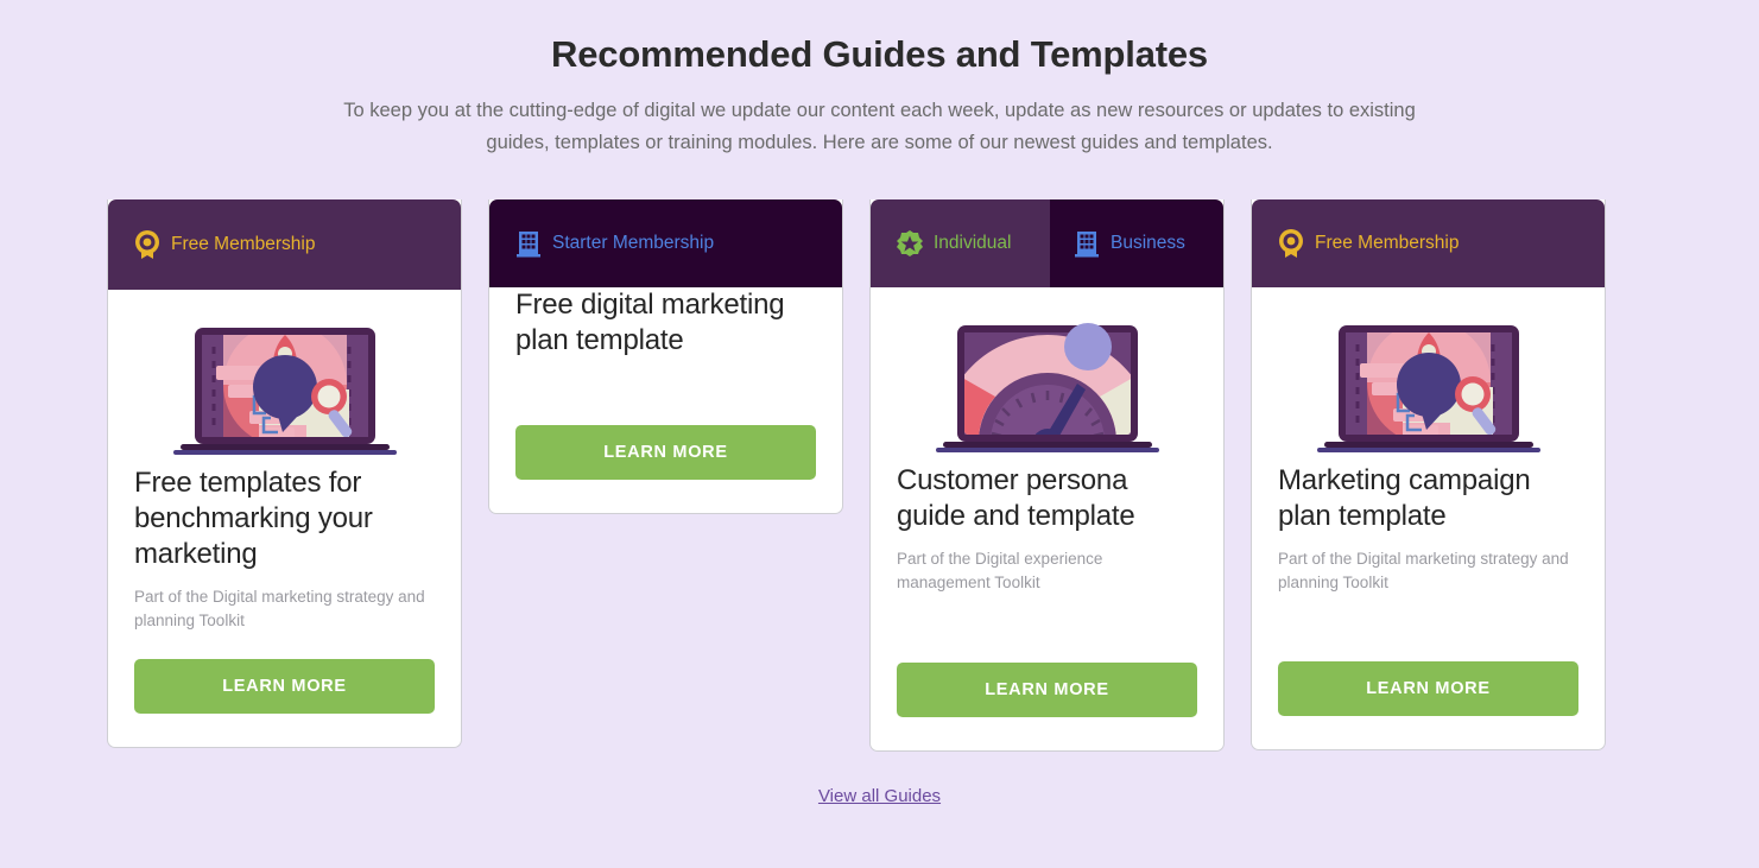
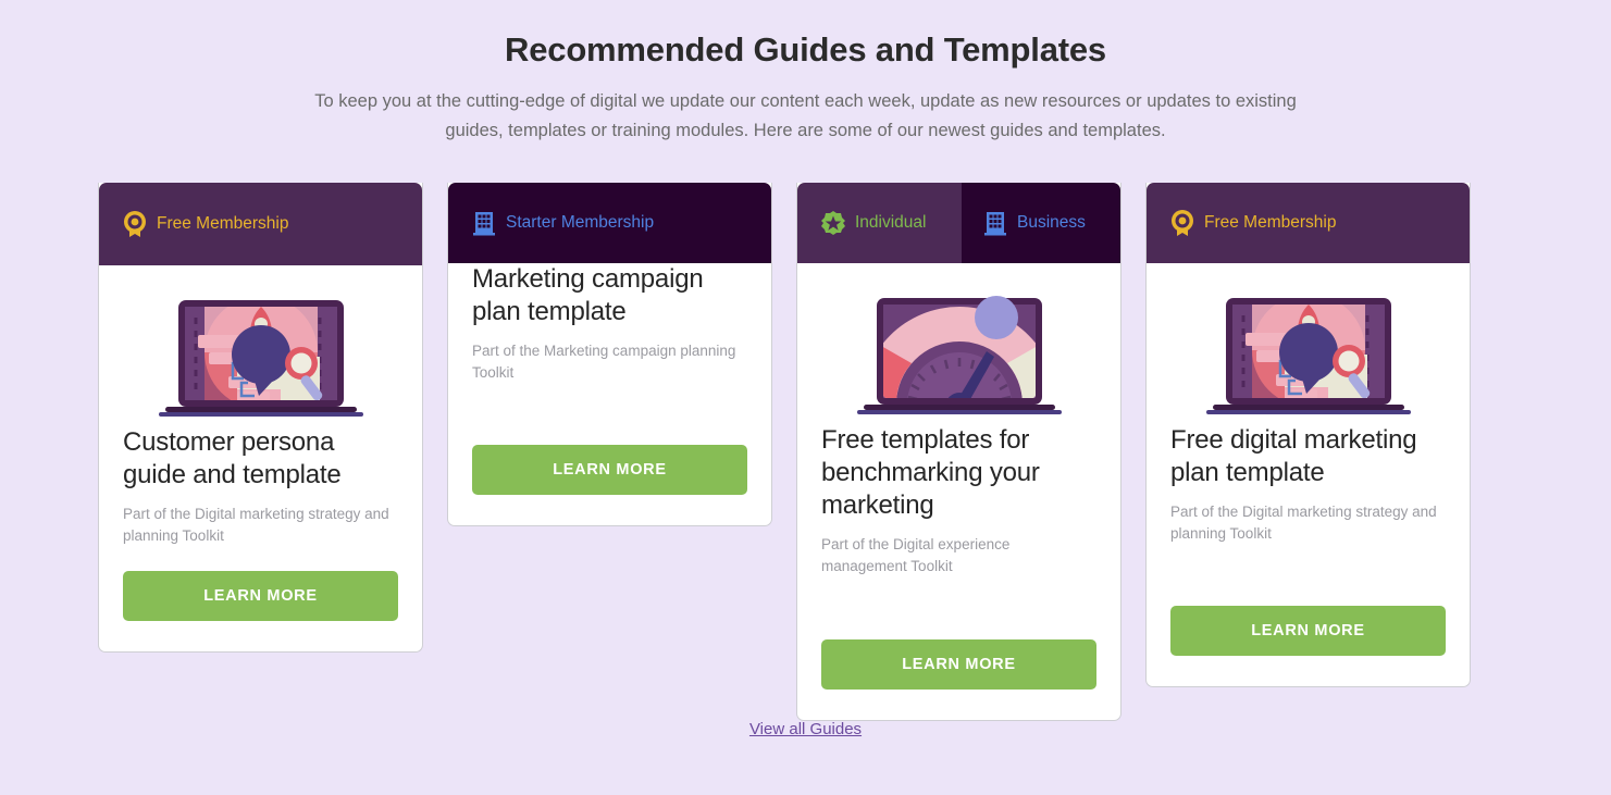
  Recommended Guides and Templates
  To keep you at the cutting-edge of digital we update our content each week, update as new resources or updates to existing guides, templates or training modules. Here are some of our newest guides and templates.
  Free Membership
- Free templates for benchmarking your marketing
+ Customer persona guide and template
  Part of the Digital marketing strategy and planning Toolkit
  LEARN MORE
  Starter Membership
- Free digital marketing plan template
+ Marketing campaign plan template
+ Part of the Marketing campaign planning Toolkit
  LEARN MORE
  Individual
  Business
- Customer persona guide and template
+ Free templates for benchmarking your marketing
  Part of the Digital experience management Toolkit
  LEARN MORE
  Free Membership
- Marketing campaign plan template
+ Free digital marketing plan template
  Part of the Digital marketing strategy and planning Toolkit
  LEARN MORE
  View all Guides
